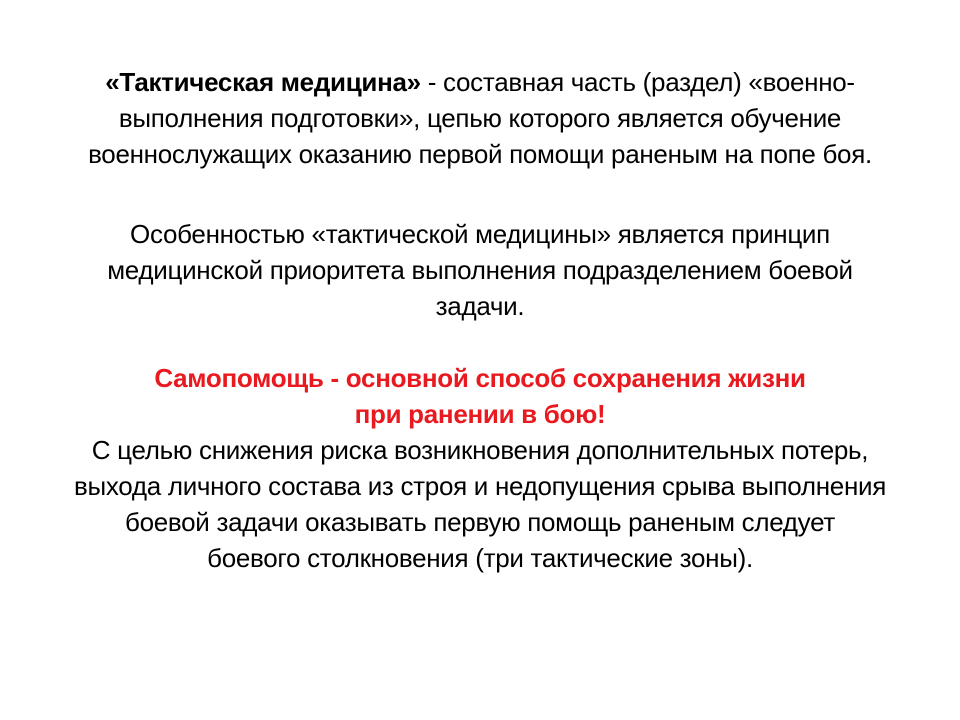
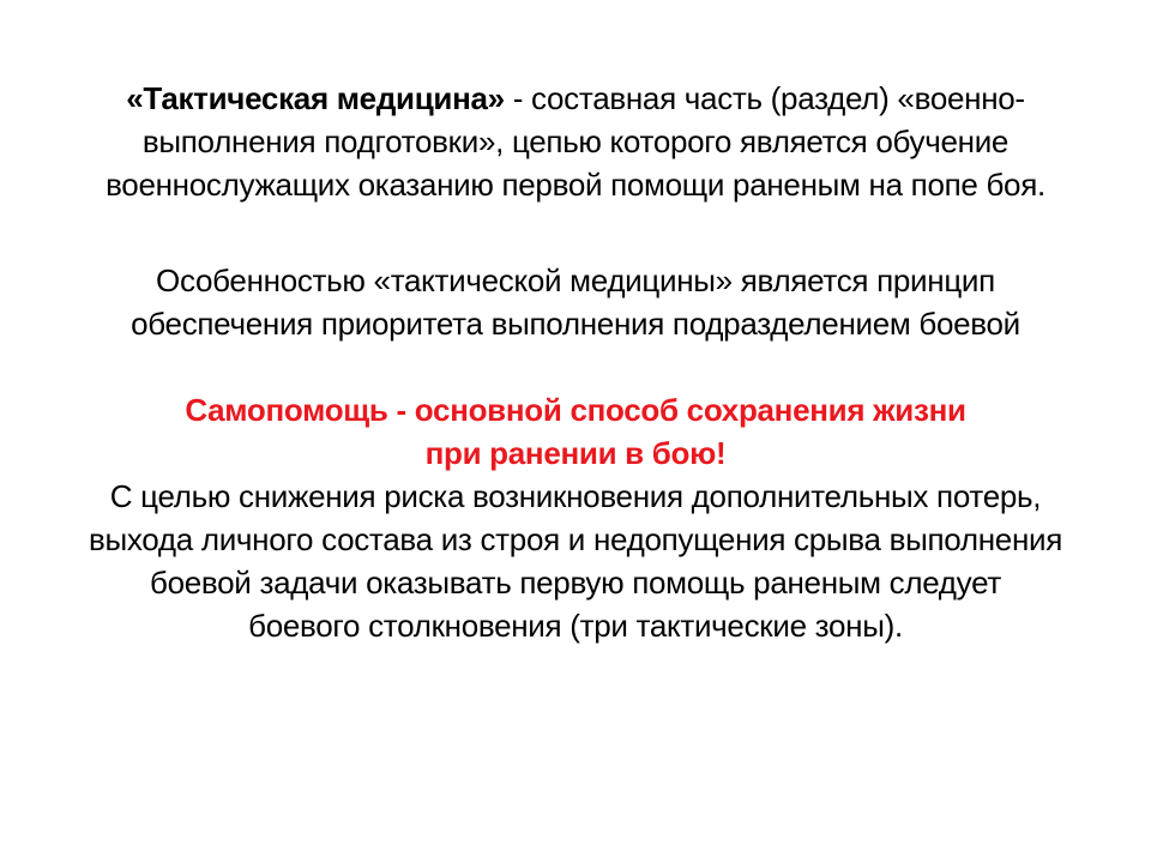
  «Тактическая медицина» - составная часть (раздел) «военно-
  выполнения подготовки», цепью которого является обучение
  военнослужащих оказанию первой помощи раненым на попе боя.
  Особенностью «тактической медицины» является принцип
- медицинской приоритета выполнения подразделением боевой
+ обеспечения приоритета выполнения подразделением боевой
- задачи.
  Самопомощь - основной способ сохранения жизни
  при ранении в бою!
  С целью снижения риска возникновения дополнительных потерь,
  выхода личного состава из строя и недопущения срыва выполнения
  боевой задачи оказывать первую помощь раненым следует
  боевого столкновения (три тактические зоны).
